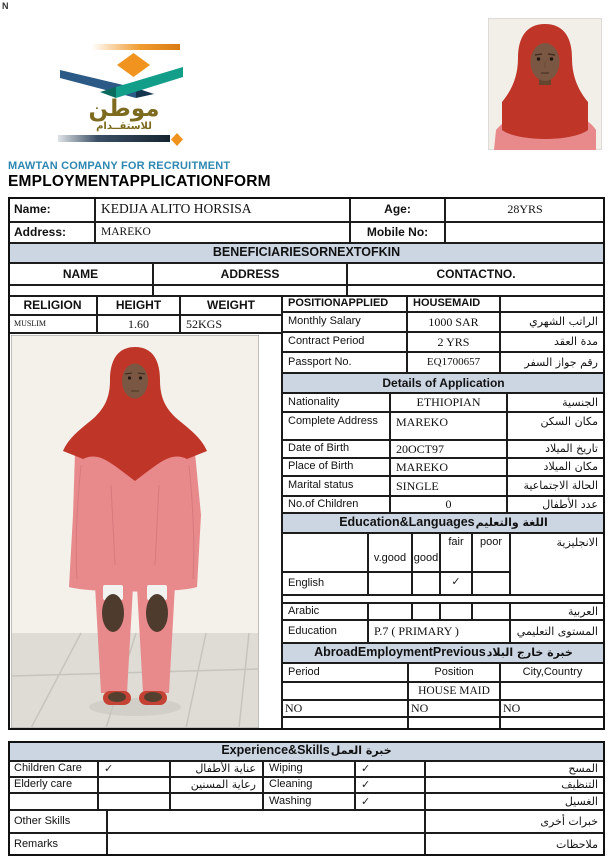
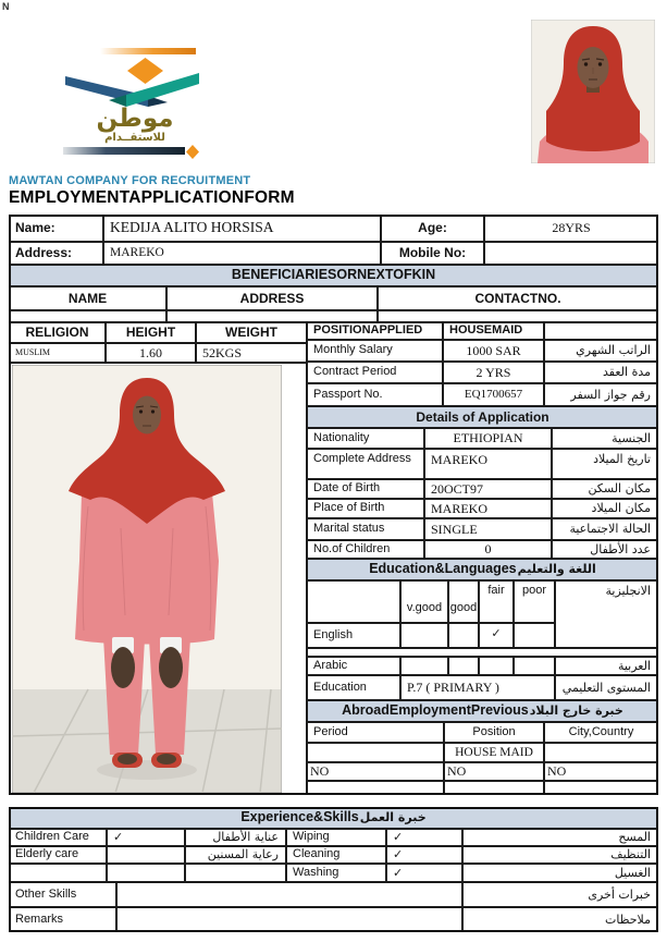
  N
  موطن
  للاستقــدام
  MAWTAN COMPANY FOR RECRUITMENT
  EMPLOYMENTAPPLICATIONFORM
  Name:
  KEDIJA ALITO HORSISA
  Age:
  28YRS
  Address:
  MAREKO
  Mobile No:
  BENEFICIARIESORNEXTOFKIN
  NAME
  ADDRESS
  CONTACTNO.
  RELIGION
  HEIGHT
  WEIGHT
  MUSLIM
  1.60
  52KGS
  POSITIONAPPLIED
  HOUSEMAID
  Monthly Salary
  1000 SAR
  الراتب الشهري
  Contract Period
  2 YRS
  مدة العقد
  Passport No.
  EQ1700657
  رقم جواز السفر
  Details of Application
  Nationality
  ETHIOPIAN
  الجنسية
  Complete Address
  MAREKO
- مكان السكن
+ تاريخ الميلاد
  Date of Birth
  20OCT97
- تاريخ الميلاد
+ مكان السكن
  Place of Birth
  MAREKO
  مكان الميلاد
  Marital status
  SINGLE
  الحالة الاجتماعية
  No.of Children
  0
  عدد الأطفال
  Education&Languages
  اللغة والتعليم
  v.good
  good
  fair
  poor
  الانجليزية
  English
  ✓
  Arabic
  العربية
  Education
  P.7 ( PRIMARY )
  المستوى التعليمي
  AbroadEmploymentPrevious
  خبرة خارج البلاد
  Period
  Position
  City,Country
  HOUSE MAID
  NO
  NO
  NO
  Experience&Skills
  خبرة العمل
  Children Care
  ✓
  عناية الأطفال
  Wiping
  ✓
  المسح
  Elderly care
  رعاية المسنين
  Cleaning
  ✓
  التنظيف
  Washing
  ✓
  الغسيل
  Other Skills
  خبرات أخرى
  Remarks
  ملاحظات
